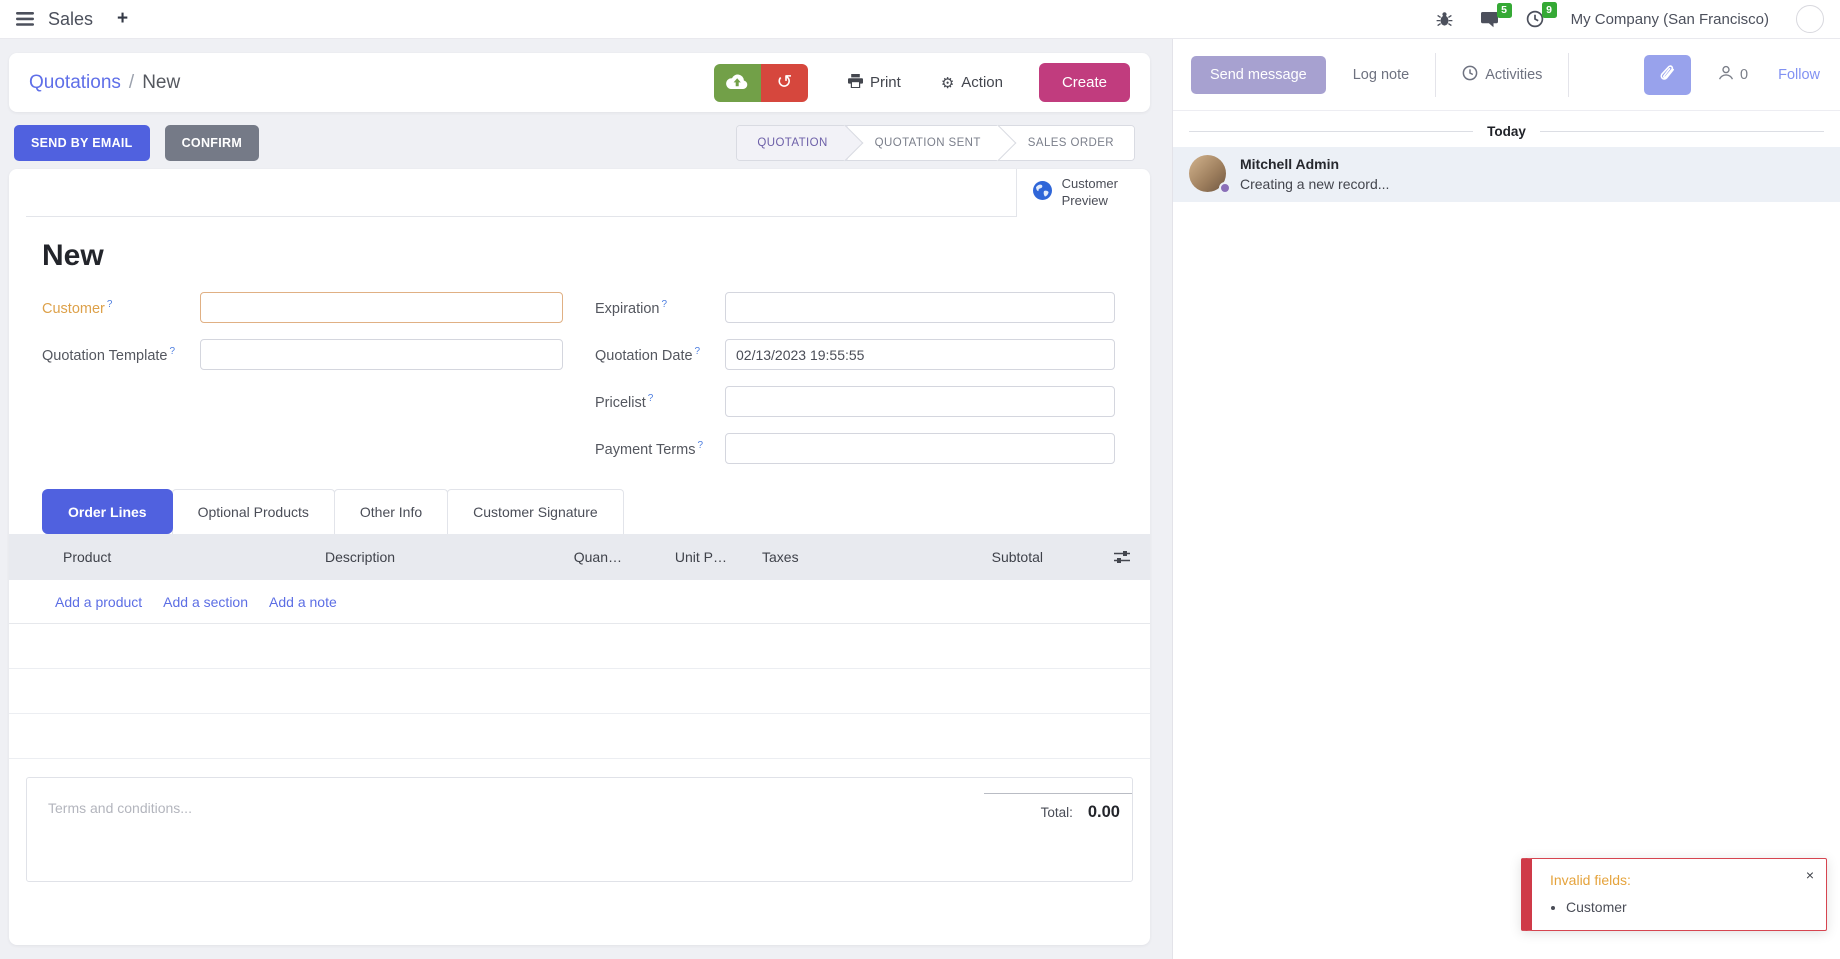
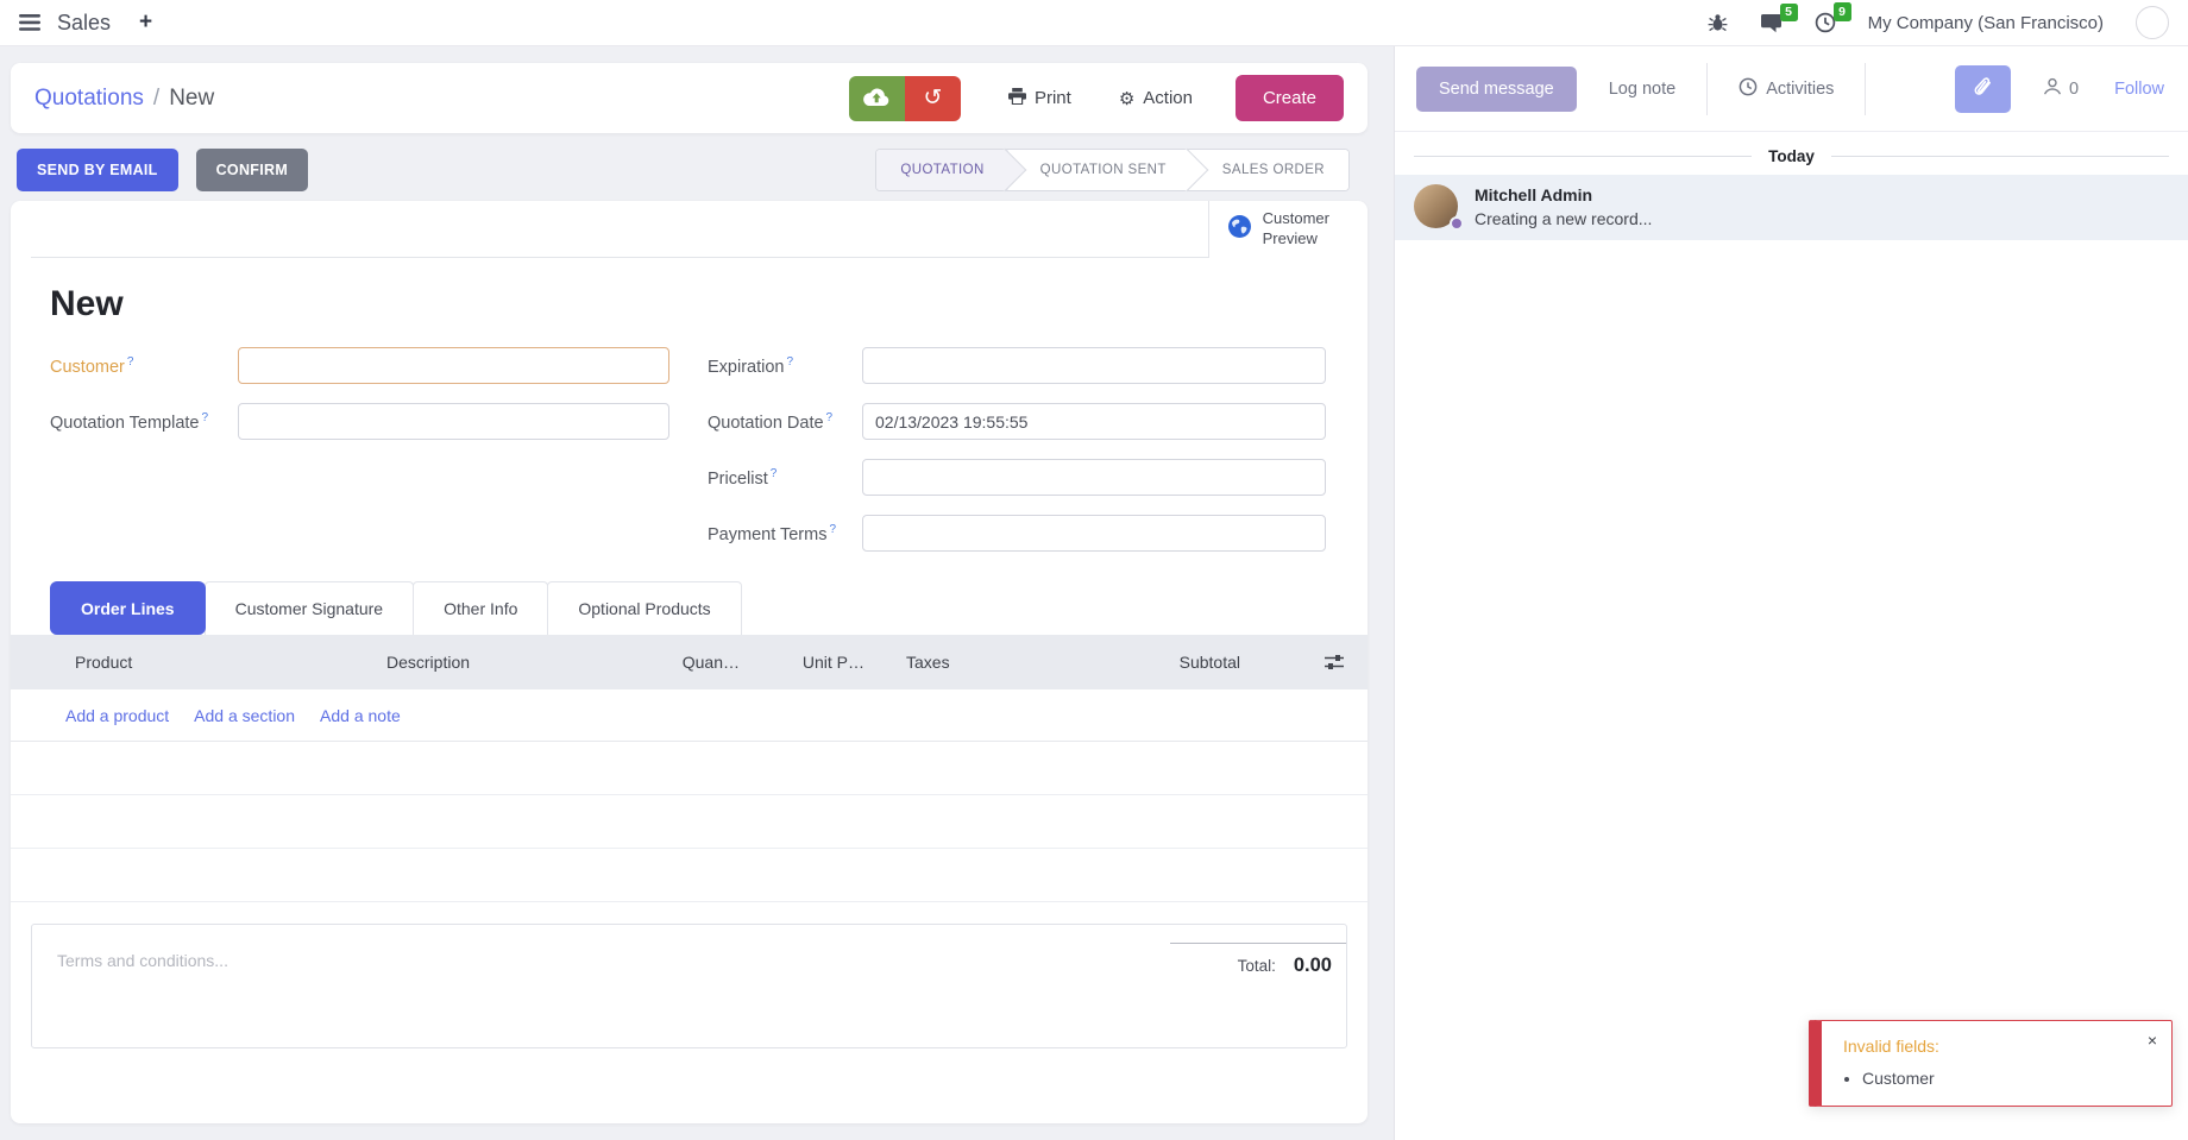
  Sales
  +
  5
  9
  My Company (San Francisco)
  Quotations
  /
  New
  ↺
  Print
  ⚙
  Action
  Create
  SEND BY EMAIL
  CONFIRM
  QUOTATION
  QUOTATION SENT
  SALES ORDER
  Customer
  Preview
  New
  Customer ?
  Expiration ?
  Quotation Template ?
  Quotation Date ?
  02/13/2023 19:55:55
  Pricelist ?
  Payment Terms ?
  Order Lines
- Optional Products
+ Customer Signature
  Other Info
- Customer Signature
+ Optional Products
  Product
  Description
  Quan…
  Unit P…
  Taxes
  Subtotal
  Add a product
  Add a section
  Add a note
  Terms and conditions...
  Total:
  0.00
  Send message
  Log note
  Activities
  0
  Follow
  Today
  Mitchell Admin
  Creating a new record...
  Invalid fields:
  ×
  Customer
